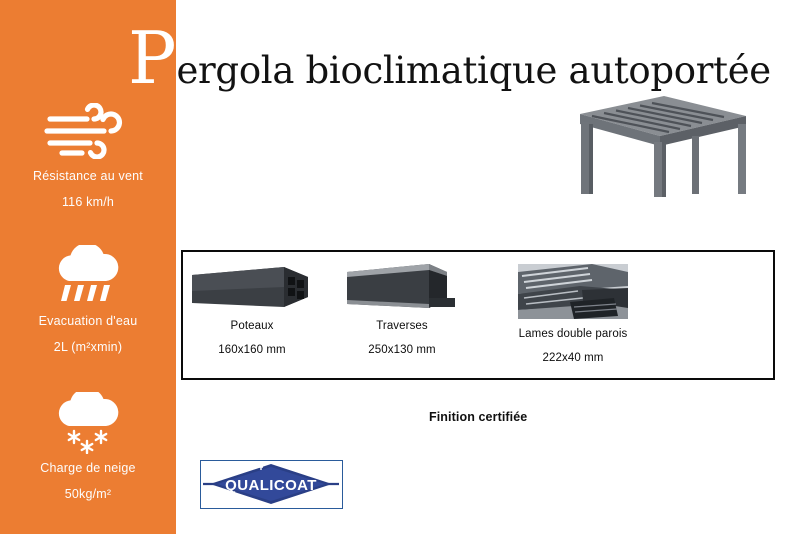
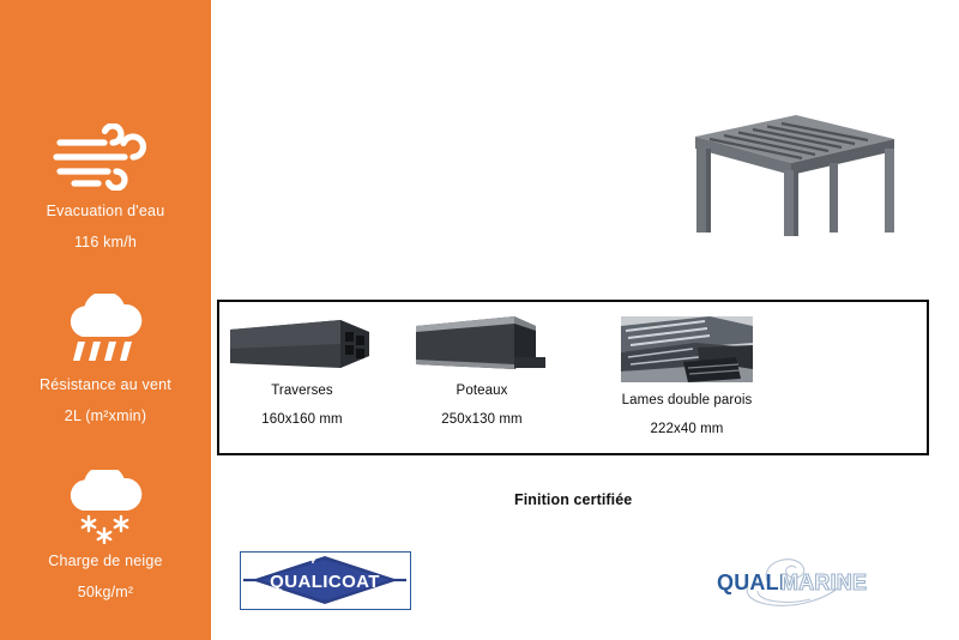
- Résistance au vent
+ Evacuation d'eau
  116 km/h
- Evacuation d'eau
+ Résistance au vent
  2L (m²xmin)
  Charge de neige
  50kg/m²
- P
- ergola bioclimatique autoportée
- Poteaux
+ Traverses
  160x160 mm
- Traverses
+ Poteaux
  250x130 mm
  Lames double parois
  222x40 mm
  Finition certifiée
  QUALICOAT
+ QUALI
+ MARINE
